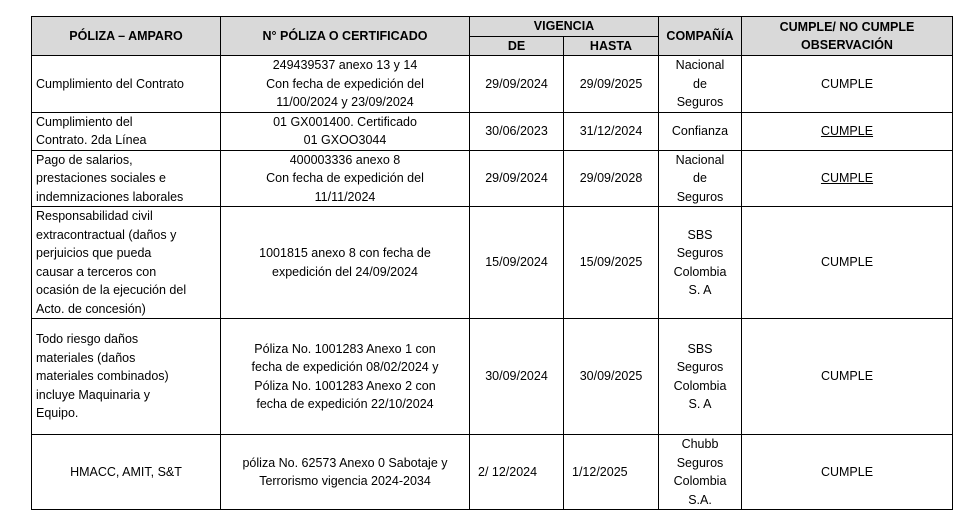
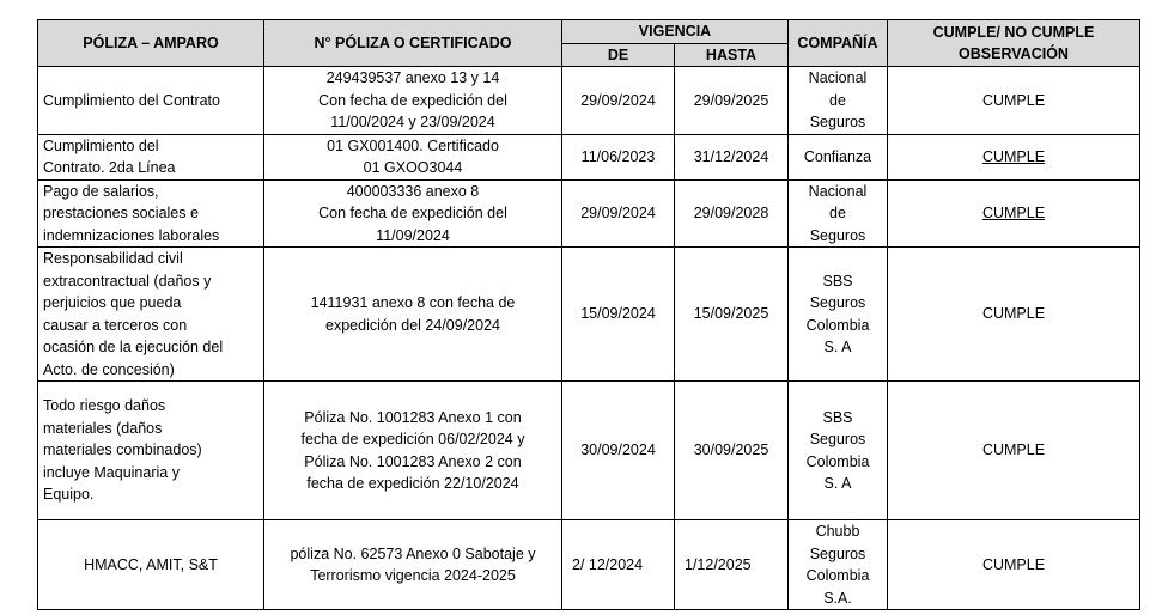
  PÓLIZA – AMPARO	N° PÓLIZA O CERTIFICADO	VIGENCIA	COMPAÑÍA	CUMPLE/ NO CUMPLE OBSERVACIÓN
  DE	HASTA
  Cumplimiento del Contrato	249439537 anexo 13 y 14Con fecha de expedición del11/00/2024 y 23/09/2024	29/09/2024	29/09/2025	NacionaldeSeguros	CUMPLE
- Cumplimiento delContrato. 2da Línea	01 GX001400. Certificado01 GXOO3044	30/06/2023	31/12/2024	Confianza	CUMPLE
+ Cumplimiento delContrato. 2da Línea	01 GX001400. Certificado01 GXOO3044	11/06/2023	31/12/2024	Confianza	CUMPLE
- Pago de salarios,prestaciones sociales eindemnizaciones laborales	400003336 anexo 8Con fecha de expedición del11/11/2024	29/09/2024	29/09/2028	NacionaldeSeguros	CUMPLE
+ Pago de salarios,prestaciones sociales eindemnizaciones laborales	400003336 anexo 8Con fecha de expedición del11/09/2024	29/09/2024	29/09/2028	NacionaldeSeguros	CUMPLE
- Responsabilidad civilextracontractual (daños yperjuicios que puedacausar a terceros conocasión de la ejecución delActo. de concesión)	1001815 anexo 8 con fecha deexpedición del 24/09/2024	15/09/2024	15/09/2025	SBSSegurosColombiaS. A	CUMPLE
+ Responsabilidad civilextracontractual (daños yperjuicios que puedacausar a terceros conocasión de la ejecución delActo. de concesión)	1411931 anexo 8 con fecha deexpedición del 24/09/2024	15/09/2024	15/09/2025	SBSSegurosColombiaS. A	CUMPLE
- Todo riesgo dañosmateriales (dañosmateriales combinados)incluye Maquinaria yEquipo.	Póliza No. 1001283 Anexo 1 confecha de expedición 08/02/2024 yPóliza No. 1001283 Anexo 2 confecha de expedición 22/10/2024	30/09/2024	30/09/2025	SBSSegurosColombiaS. A	CUMPLE
+ Todo riesgo dañosmateriales (dañosmateriales combinados)incluye Maquinaria yEquipo.	Póliza No. 1001283 Anexo 1 confecha de expedición 06/02/2024 yPóliza No. 1001283 Anexo 2 confecha de expedición 22/10/2024	30/09/2024	30/09/2025	SBSSegurosColombiaS. A	CUMPLE
- HMACC, AMIT, S&T	póliza No. 62573 Anexo 0 Sabotaje yTerrorismo vigencia 2024-2034	2/ 12/2024	1/12/2025	ChubbSegurosColombiaS.A.	CUMPLE
+ HMACC, AMIT, S&T	póliza No. 62573 Anexo 0 Sabotaje yTerrorismo vigencia 2024-2025	2/ 12/2024	1/12/2025	ChubbSegurosColombiaS.A.	CUMPLE
